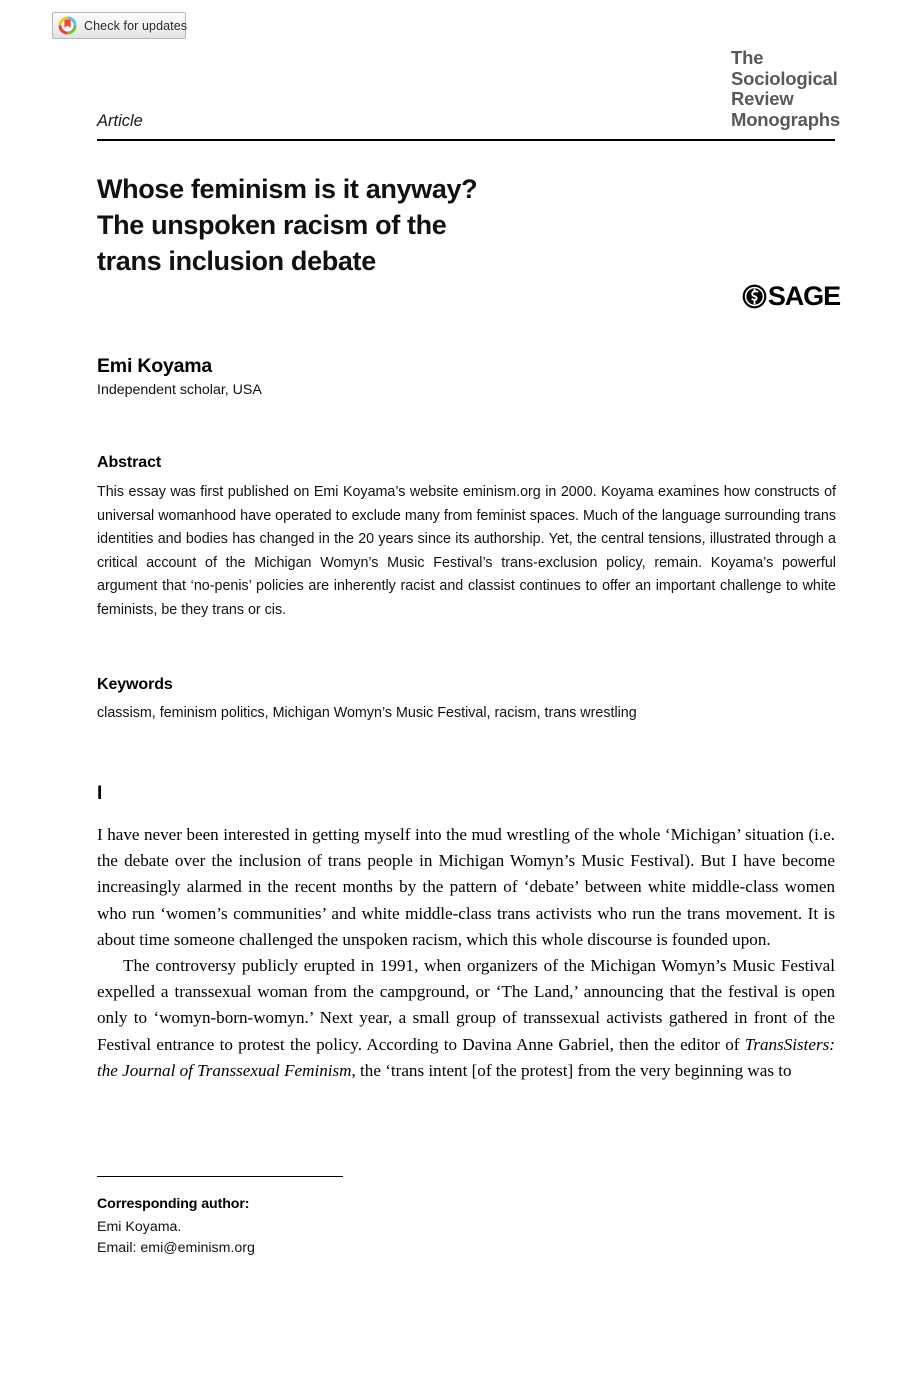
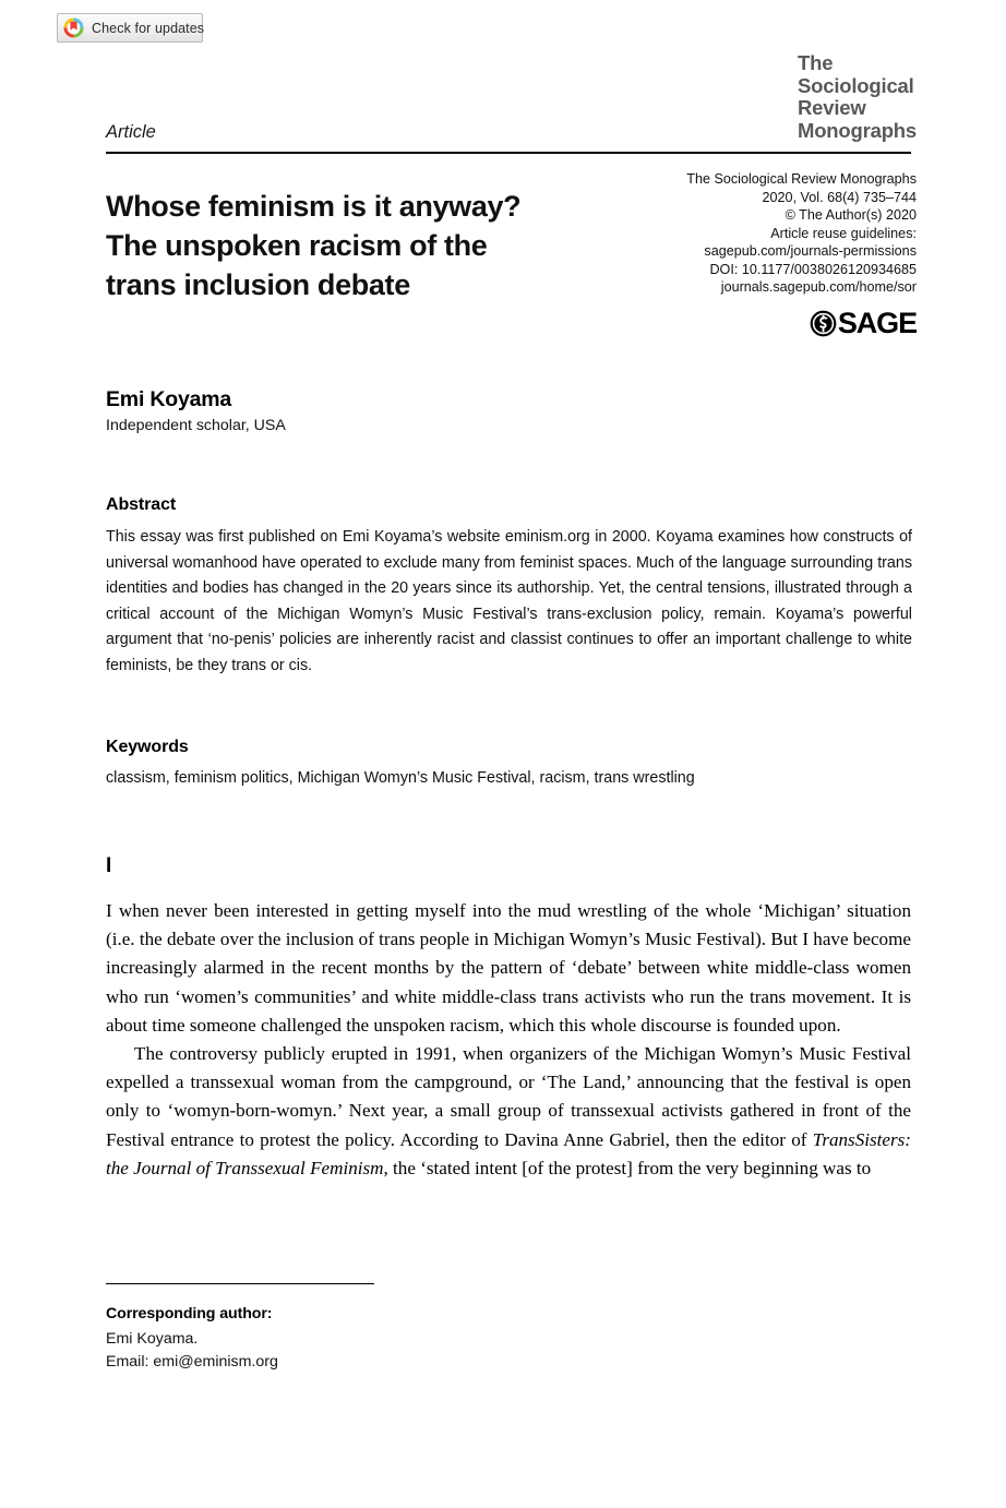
  Check for updates
  The
  Sociological
  Review
  Monographs
  Article
  Whose feminism is it anyway?
  The unspoken racism of the
  trans inclusion debate
+ The Sociological Review Monographs
+ 2020, Vol. 68(4) 735–744
+ © The Author(s) 2020
+ Article reuse guidelines:
+ sagepub.com/journals-permissions
+ DOI: 10.1177/0038026120934685
+ journals.sagepub.com/home/sor
  SAGE
  Emi Koyama
  Independent scholar, USA
  Abstract
  This essay was first published on Emi Koyama’s website eminism.org in 2000. Koyama examines how constructs of universal womanhood have operated to exclude many from feminist spaces. Much of the language surrounding trans identities and bodies has changed in the 20 years since its authorship. Yet, the central tensions, illustrated through a critical account of the Michigan Womyn’s Music Festival’s trans-exclusion policy, remain. Koyama’s powerful argument that ‘no-penis’ policies are inherently racist and classist continues to offer an important challenge to white feminists, be they trans or cis.
  Keywords
  classism, feminism politics, Michigan Womyn’s Music Festival, racism, trans wrestling
  I
- I have never been interested in getting myself into the mud wrestling of the whole ‘Michigan’ situation (i.e. the debate over the inclusion of trans people in Michigan Womyn’s Music Festival). But I have become increasingly alarmed in the recent months by the pattern of ‘debate’ between white middle-class women who run ‘women’s communities’ and white middle-class trans activists who run the trans movement. It is about time someone challenged the unspoken racism, which this whole discourse is founded upon.
+ I when never been interested in getting myself into the mud wrestling of the whole ‘Michigan’ situation (i.e. the debate over the inclusion of trans people in Michigan Womyn’s Music Festival). But I have become increasingly alarmed in the recent months by the pattern of ‘debate’ between white middle-class women who run ‘women’s communities’ and white middle-class trans activists who run the trans movement. It is about time someone challenged the unspoken racism, which this whole discourse is founded upon.
- The controversy publicly erupted in 1991, when organizers of the Michigan Womyn’s Music Festival expelled a transsexual woman from the campground, or ‘The Land,’ announcing that the festival is open only to ‘womyn-born-womyn.’ Next year, a small group of transsexual activists gathered in front of the Festival entrance to protest the policy. According to Davina Anne Gabriel, then the editor of TransSisters: the Journal of Transsexual Feminism, the ‘trans intent [of the protest] from the very beginning was to
+ The controversy publicly erupted in 1991, when organizers of the Michigan Womyn’s Music Festival expelled a transsexual woman from the campground, or ‘The Land,’ announcing that the festival is open only to ‘womyn-born-womyn.’ Next year, a small group of transsexual activists gathered in front of the Festival entrance to protest the policy. According to Davina Anne Gabriel, then the editor of TransSisters: the Journal of Transsexual Feminism, the ‘stated intent [of the protest] from the very beginning was to
  Corresponding author:
  Emi Koyama.
  Email: emi@eminism.org
